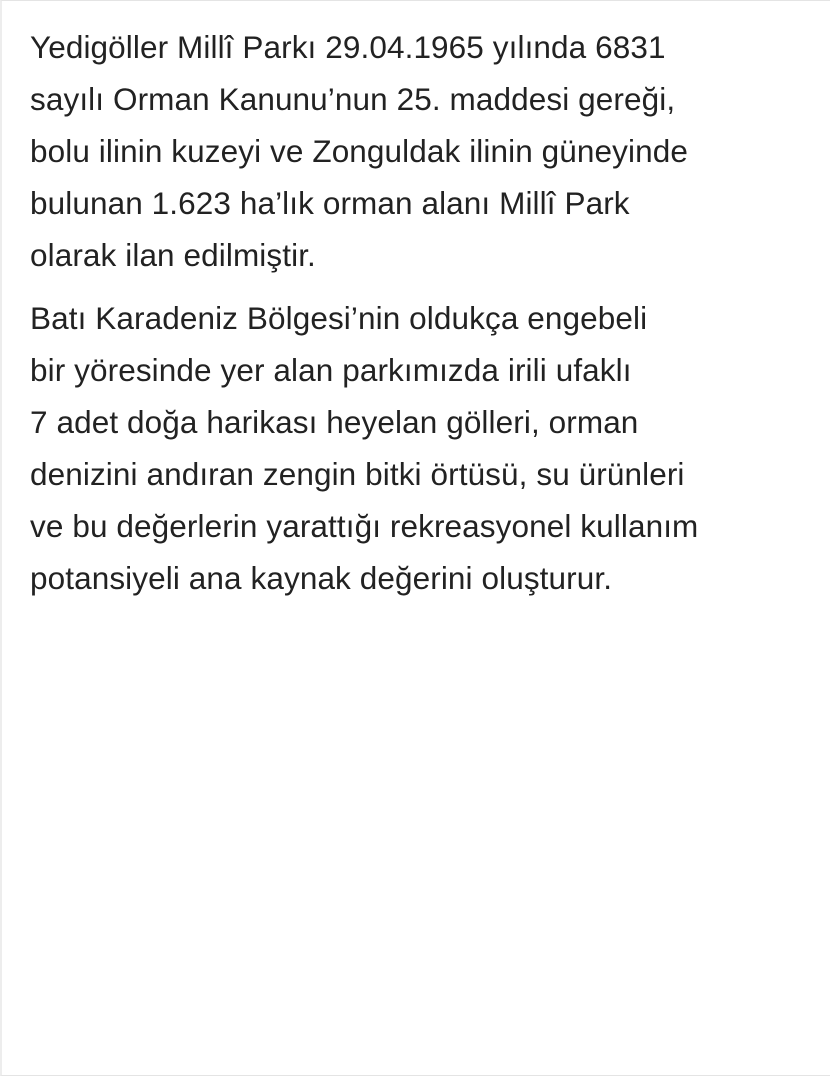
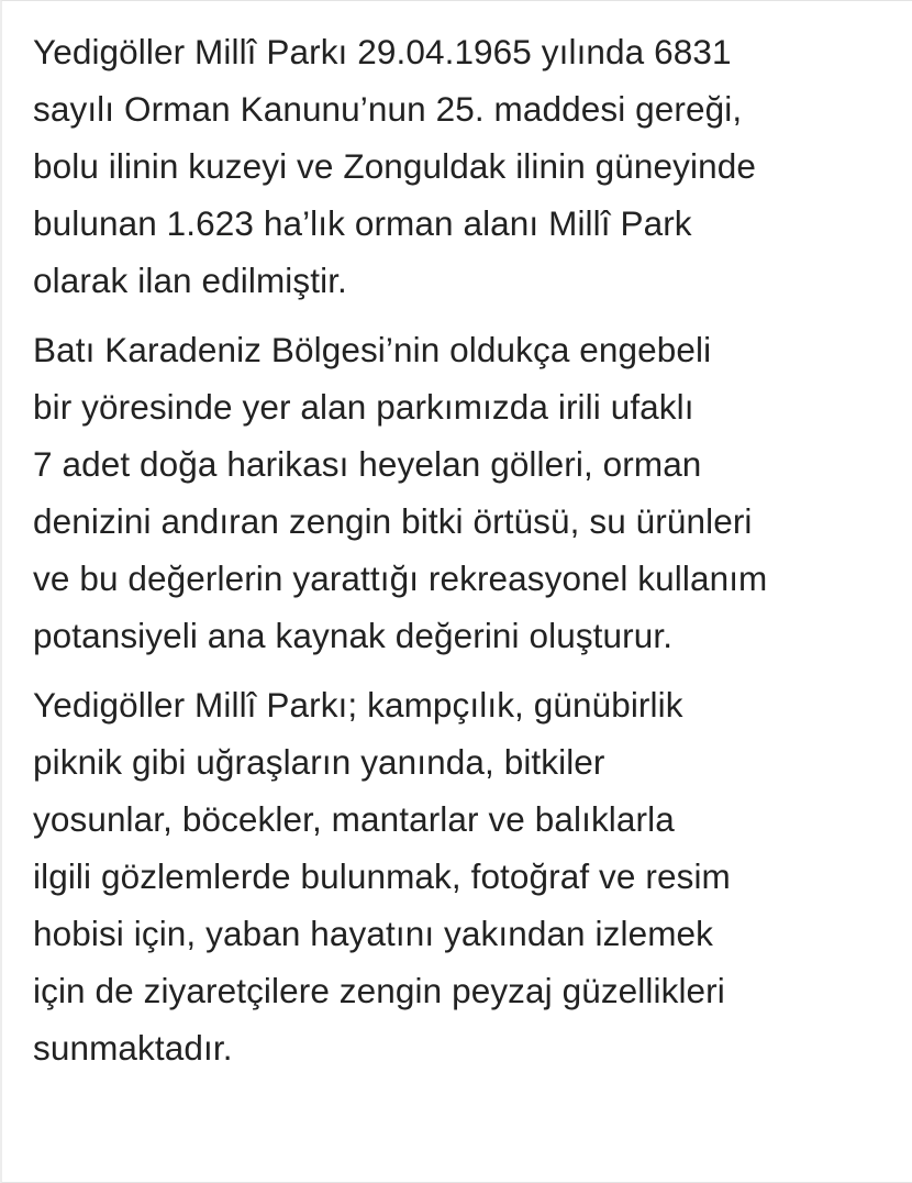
  Yedigöller Millî Parkı 29.04.1965 yılında 6831
  sayılı Orman Kanunu’nun 25. maddesi gereği,
  bolu ilinin kuzeyi ve Zonguldak ilinin güneyinde
  bulunan 1.623 ha’lık orman alanı Millî Park
  olarak ilan edilmiştir.
  Batı Karadeniz Bölgesi’nin oldukça engebeli
  bir yöresinde yer alan parkımızda irili ufaklı
  7 adet doğa harikası heyelan gölleri, orman
  denizini andıran zengin bitki örtüsü, su ürünleri
  ve bu değerlerin yarattığı rekreasyonel kullanım
  potansiyeli ana kaynak değerini oluşturur.
+ Yedigöller Millî Parkı; kampçılık, günübirlik
+ piknik gibi uğraşların yanında, bitkiler
+ yosunlar, böcekler, mantarlar ve balıklarla
+ ilgili gözlemlerde bulunmak, fotoğraf ve resim
+ hobisi için, yaban hayatını yakından izlemek
+ için de ziyaretçilere zengin peyzaj güzellikleri
+ sunmaktadır.
